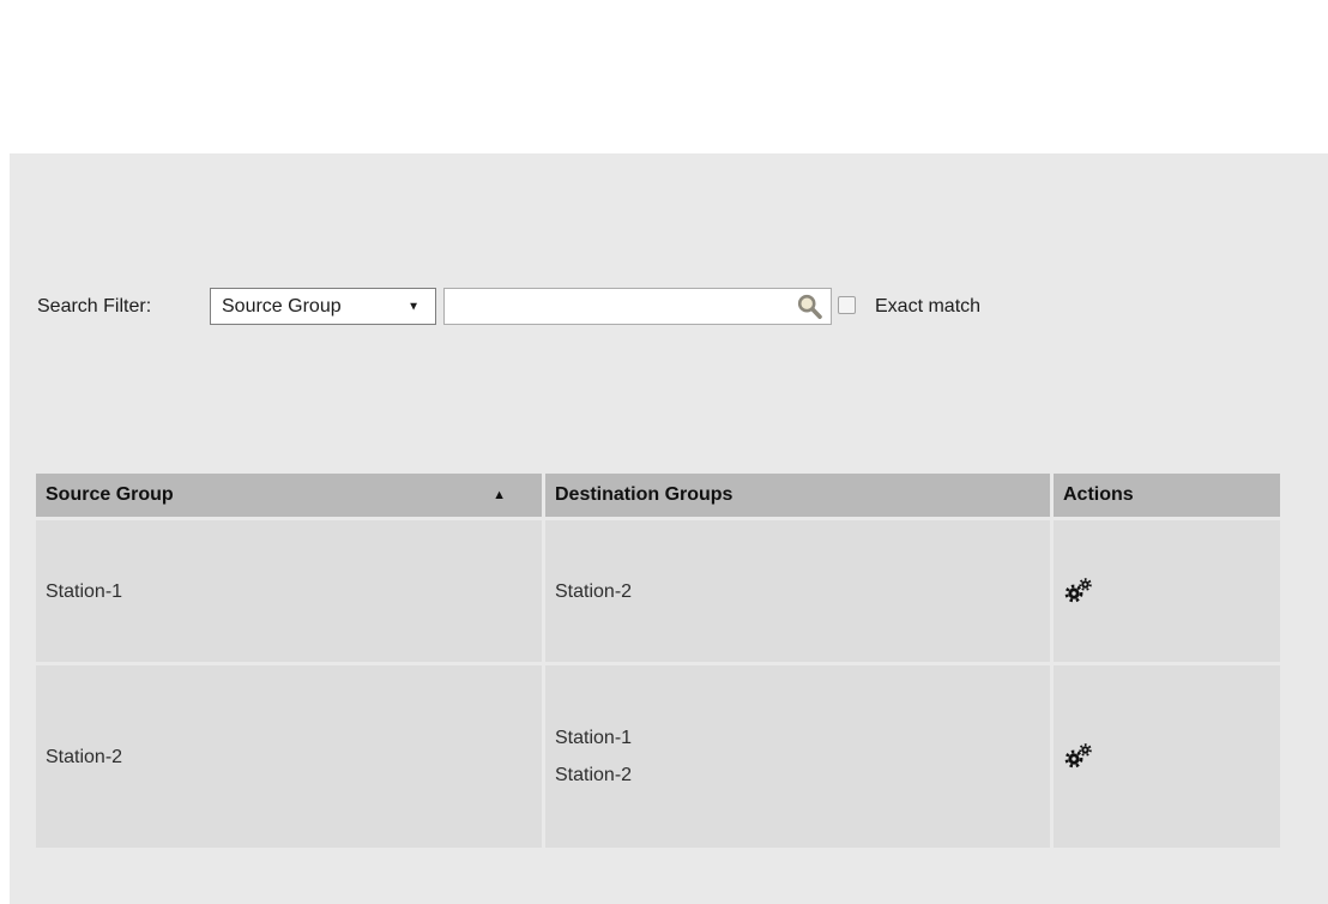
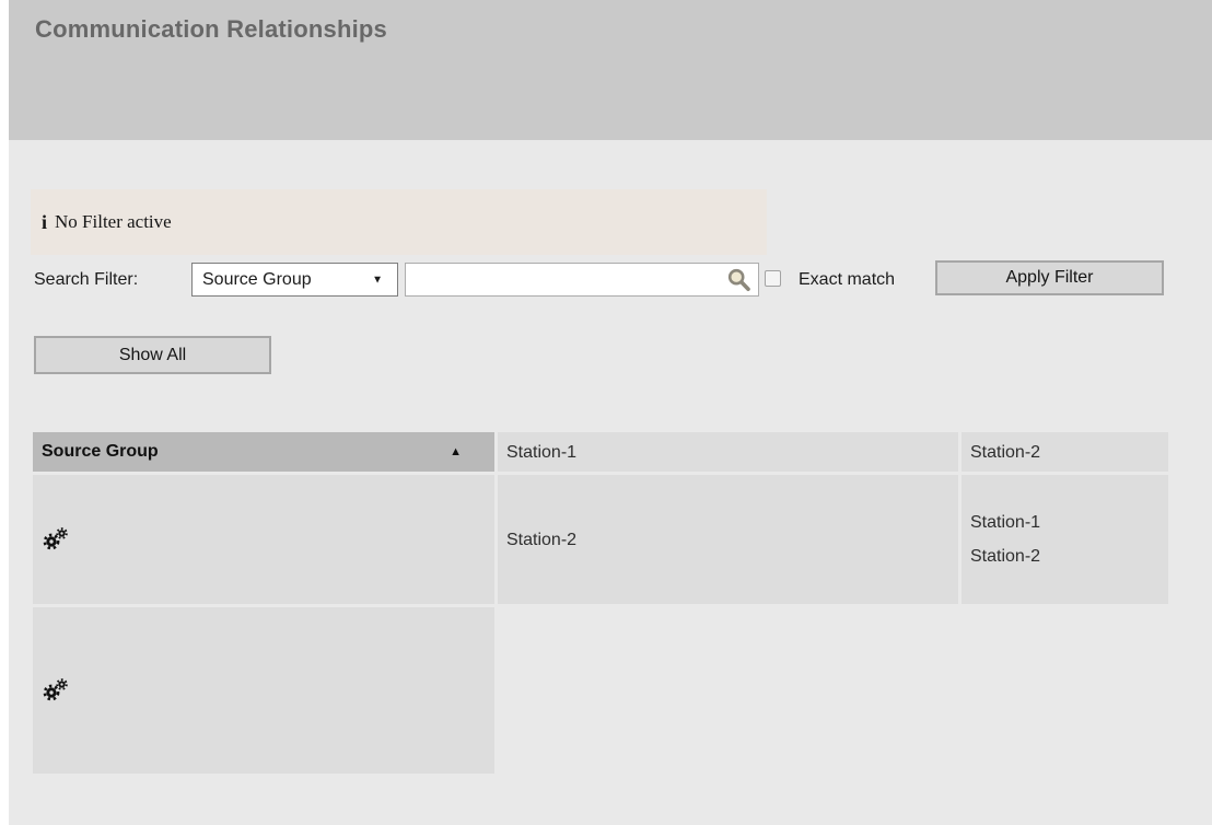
+ Communication Relationships
+ i
+ No Filter active
  Search Filter:
  Source Group
  ▼
  Exact match
+ Apply Filter
+ Show All
  Source Group
  ▲
- Destination Groups
- Actions
  Station-1
  Station-2
  Station-2
  Station-1
  Station-2
